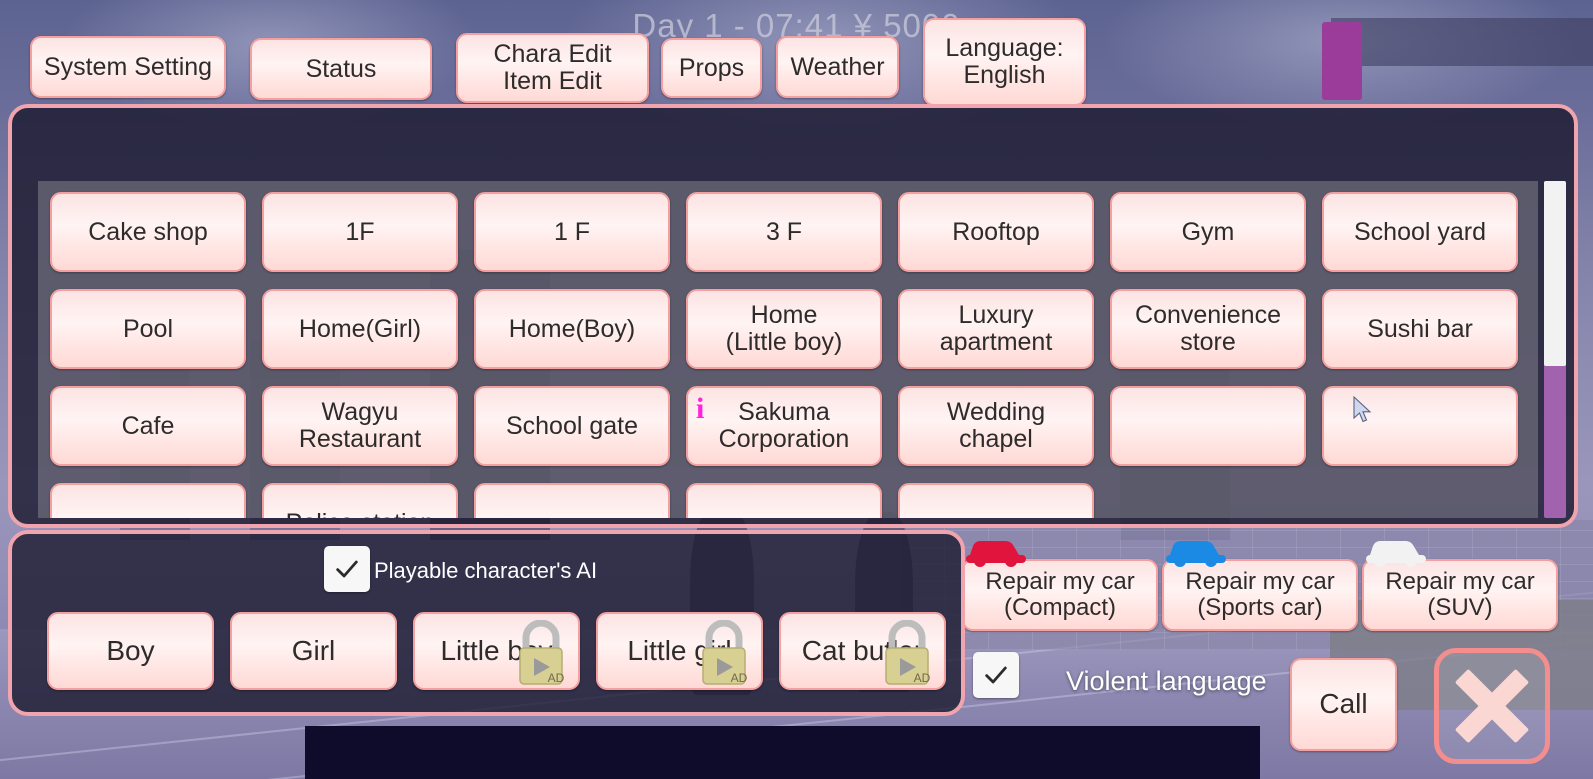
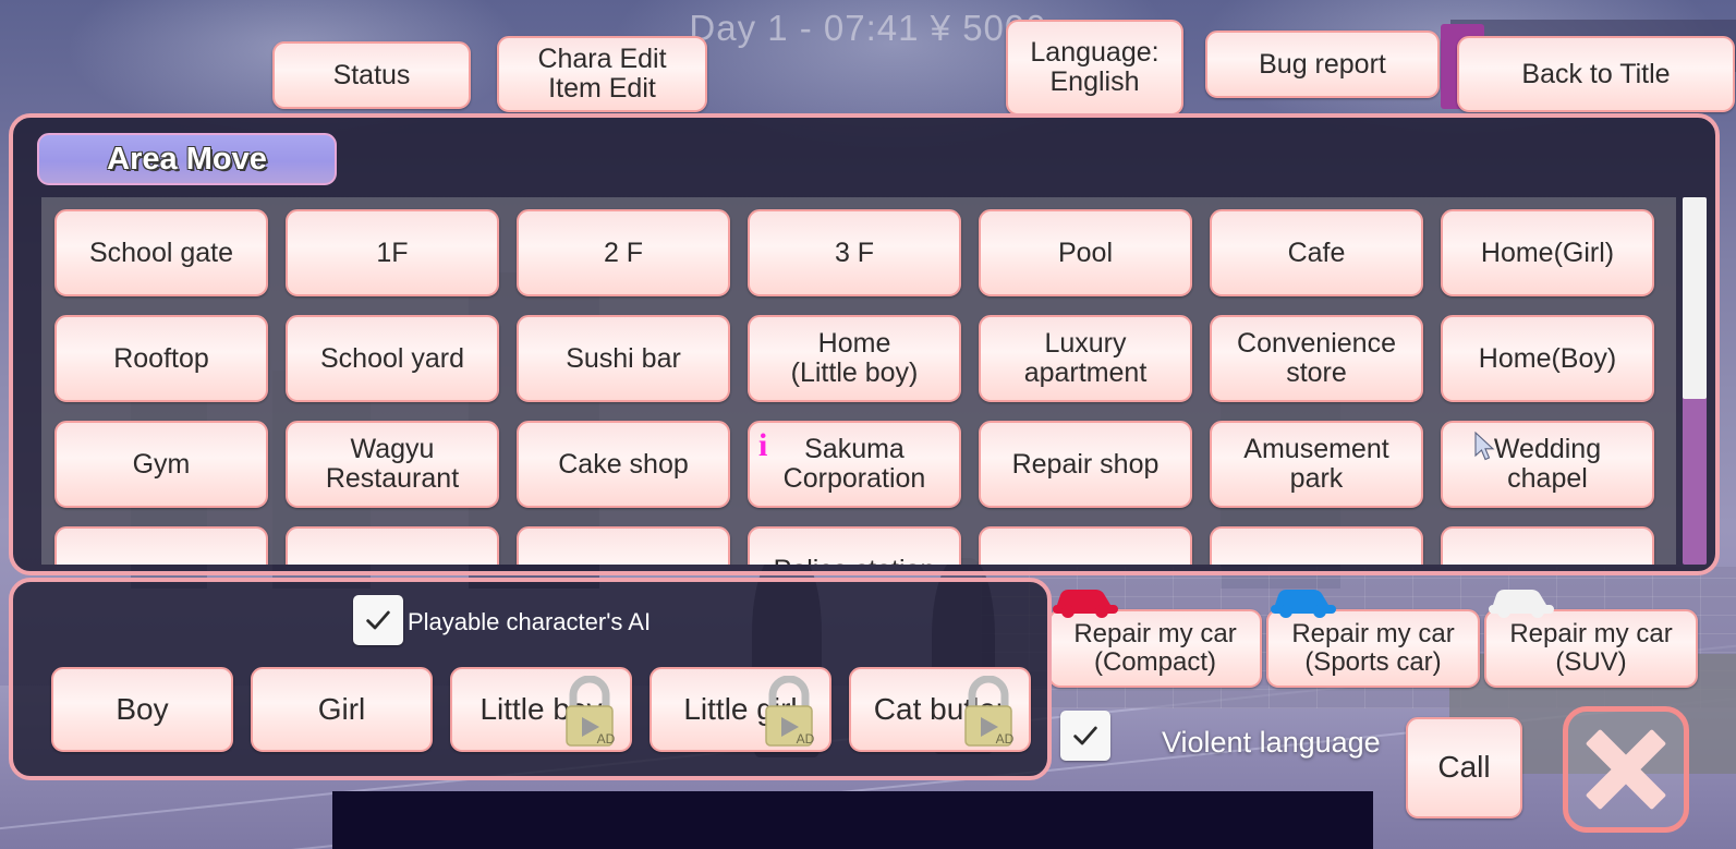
  Day 1 - 07:41 ¥ 50
- System Setting
  Status
  Chara Edit
  Item Edit
- Props
- Weather
  Language:
  English
+ Bug report
+ Back to Title
+ Area Move
- Cake shop
+ School gate
  1F
- 1 F
+ 2 F
  3 F
- Rooftop
+ Pool
- Gym
+ Cafe
- School yard
+ Home(Girl)
- Pool
+ Rooftop
- Home(Girl)
+ School yard
- Home(Boy)
+ Sushi bar
  Home
  (Little boy)
  Luxury
  apartment
  Convenience
  store
- Sushi bar
+ Home(Boy)
- Cafe
+ Gym
  Wagyu
  Restaurant
- School gate
+ Cake shop
  i
  Sakuma
  Corporation
+ Repair shop
+ Amusement
+ park
  Wedding
  chapel
  Boy
  Girl
  Little b
  AD
  Little g
  AD
  AD
  Playable character's AI
  Repair my car
  (Compact)
  Repair my car
  (Sports car)
  Repair my car
  (SUV)
  Violent language
  Call
